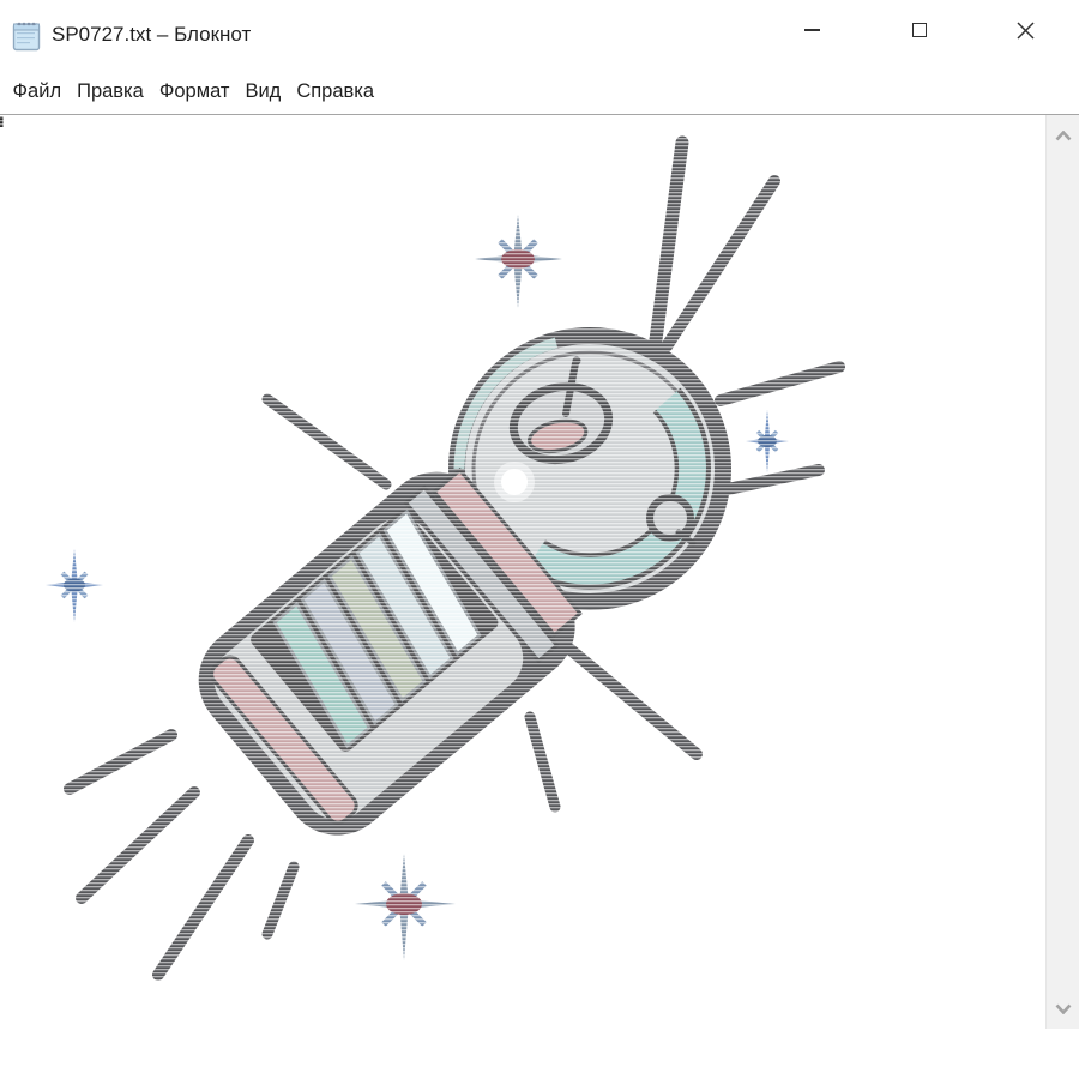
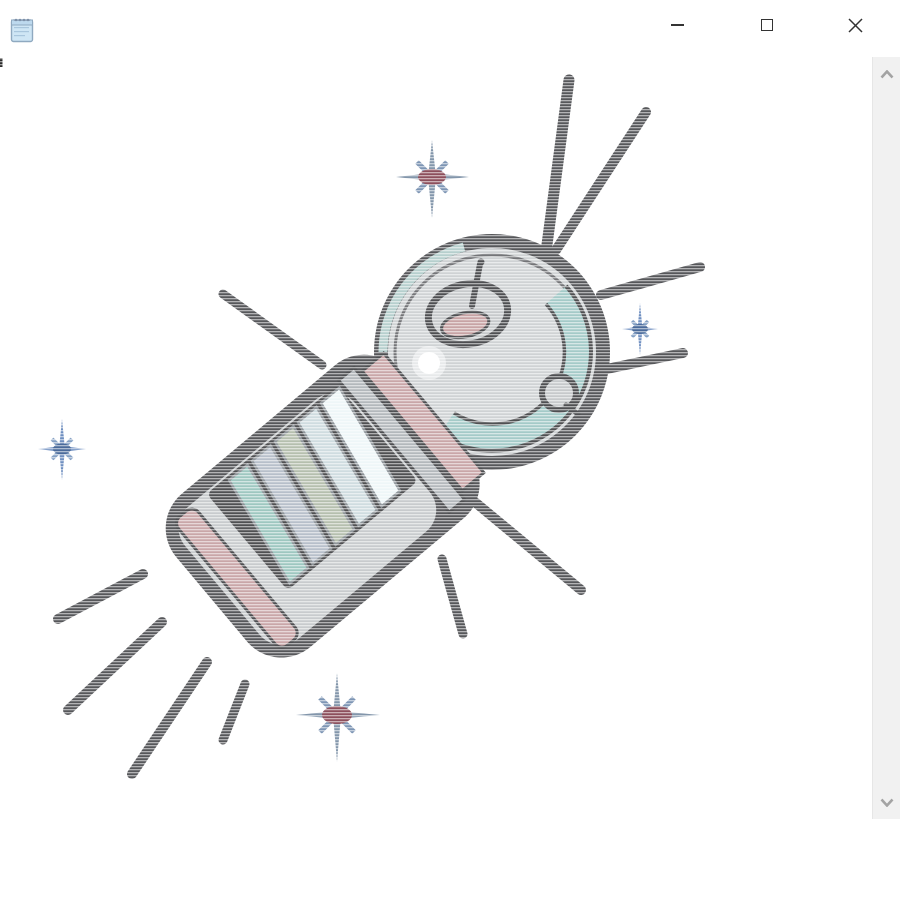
- SP0727.txt – Блокнот
- Файл
- Правка
- Формат
- Вид
- Справка
